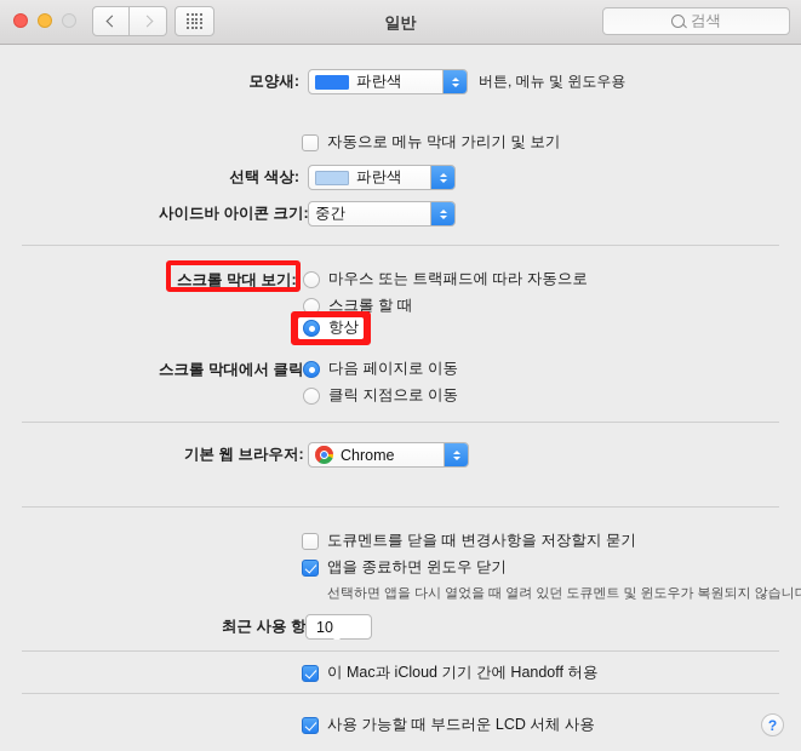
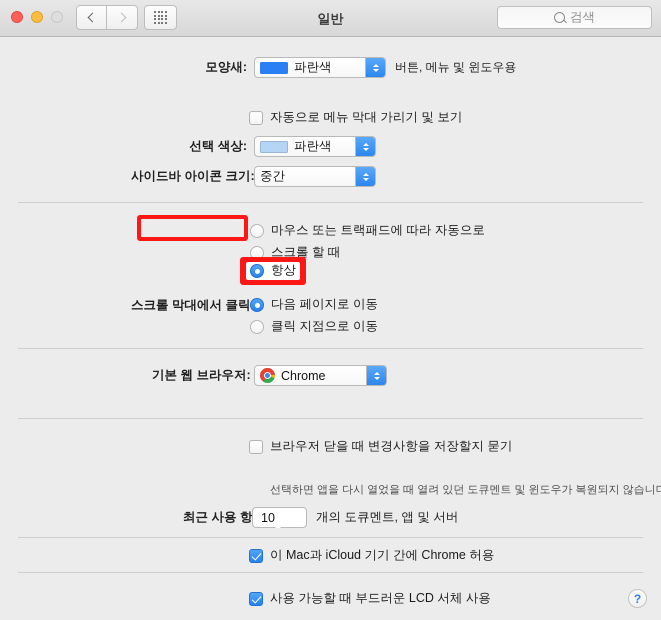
  일반
  검색
  모양새:
  파란색
  버튼, 메뉴 및 윈도우용
  자동으로 메뉴 막대 가리기 및 보기
  선택 색상:
  파란색
  사이드바 아이콘 크기:
  중간
- 스크롤 막대 보기:
  마우스 또는 트랙패드에 따라 자동으로
  스크롤 할 때
  스크롤 막대에서 클릭
  다음 페이지로 이동
  클릭 지점으로 이동
  기본 웹 브라우저:
  Chrome
- 도큐멘트를 닫을 때 변경사항을 저장할지 묻기
+ 브라우저 닫을 때 변경사항을 저장할지 묻기
- 앱을 종료하면 윈도우 닫기
  선택하면 앱을 다시 열었을 때 열려 있던 도큐멘트 및 윈도우가 복원되지 않습니
  최근 사용 항
  10
+ 개의 도큐멘트, 앱 및 서버
- 이 Mac과 iCloud 기기 간에 Handoff 허용
+ 이 Mac과 iCloud 기기 간에 Chrome 허용
  사용 가능할 때 부드러운 LCD 서체 사용
  ?
  항상
